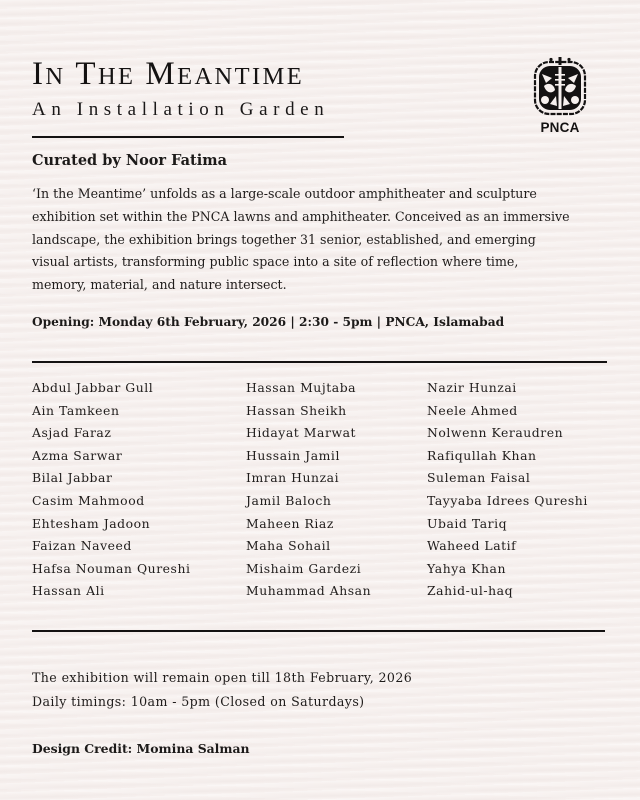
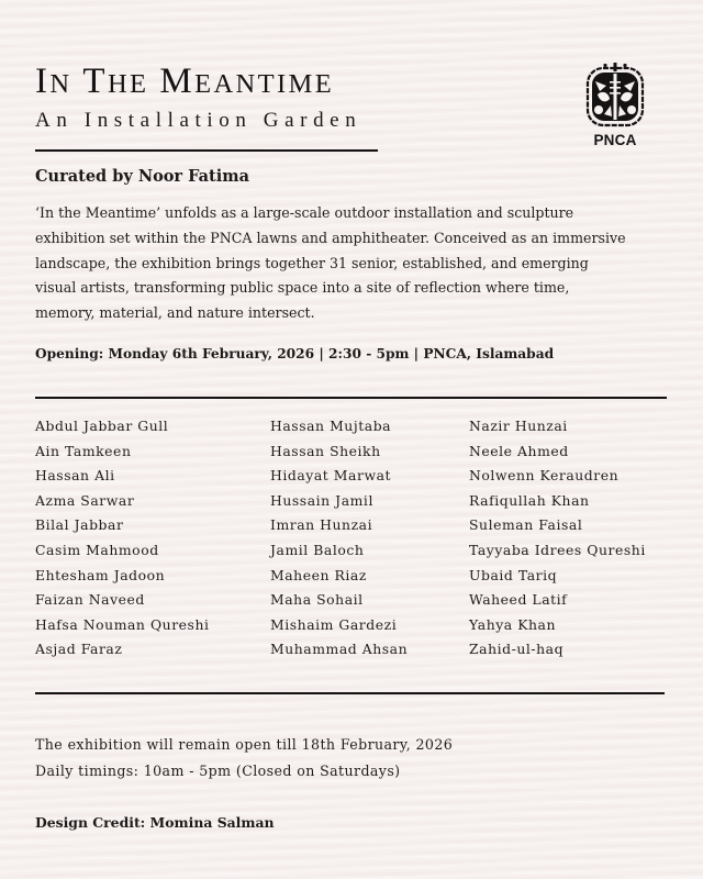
  IN THE MEANTIME
  An Installation Garden
  PNCA
  Curated by Noor Fatima
- ‘In the Meantime’ unfolds as a large-scale outdoor amphitheater and sculpture
+ ‘In the Meantime’ unfolds as a large-scale outdoor installation and sculpture
  exhibition set within the PNCA lawns and amphitheater. Conceived as an immersive
  landscape, the exhibition brings together 31 senior, established, and emerging
  visual artists, transforming public space into a site of reflection where time,
  memory, material, and nature intersect.
  Opening: Monday 6th February, 2026 | 2:30 - 5pm | PNCA, Islamabad
  Abdul Jabbar Gull
  Ain Tamkeen
- Asjad Faraz
+ Hassan Ali
  Azma Sarwar
  Bilal Jabbar
  Casim Mahmood
  Ehtesham Jadoon
  Faizan Naveed
  Hafsa Nouman Qureshi
- Hassan Ali
+ Asjad Faraz
  Hassan Mujtaba
  Hassan Sheikh
  Hidayat Marwat
  Hussain Jamil
  Imran Hunzai
  Jamil Baloch
  Maheen Riaz
  Maha Sohail
  Mishaim Gardezi
  Muhammad Ahsan
  Nazir Hunzai
  Neele Ahmed
  Nolwenn Keraudren
  Rafiqullah Khan
  Suleman Faisal
  Tayyaba Idrees Qureshi
  Ubaid Tariq
  Waheed Latif
  Yahya Khan
  Zahid-ul-haq
  The exhibition will remain open till 18th February, 2026
  Daily timings: 10am - 5pm (Closed on Saturdays)
  Design Credit: Momina Salman
